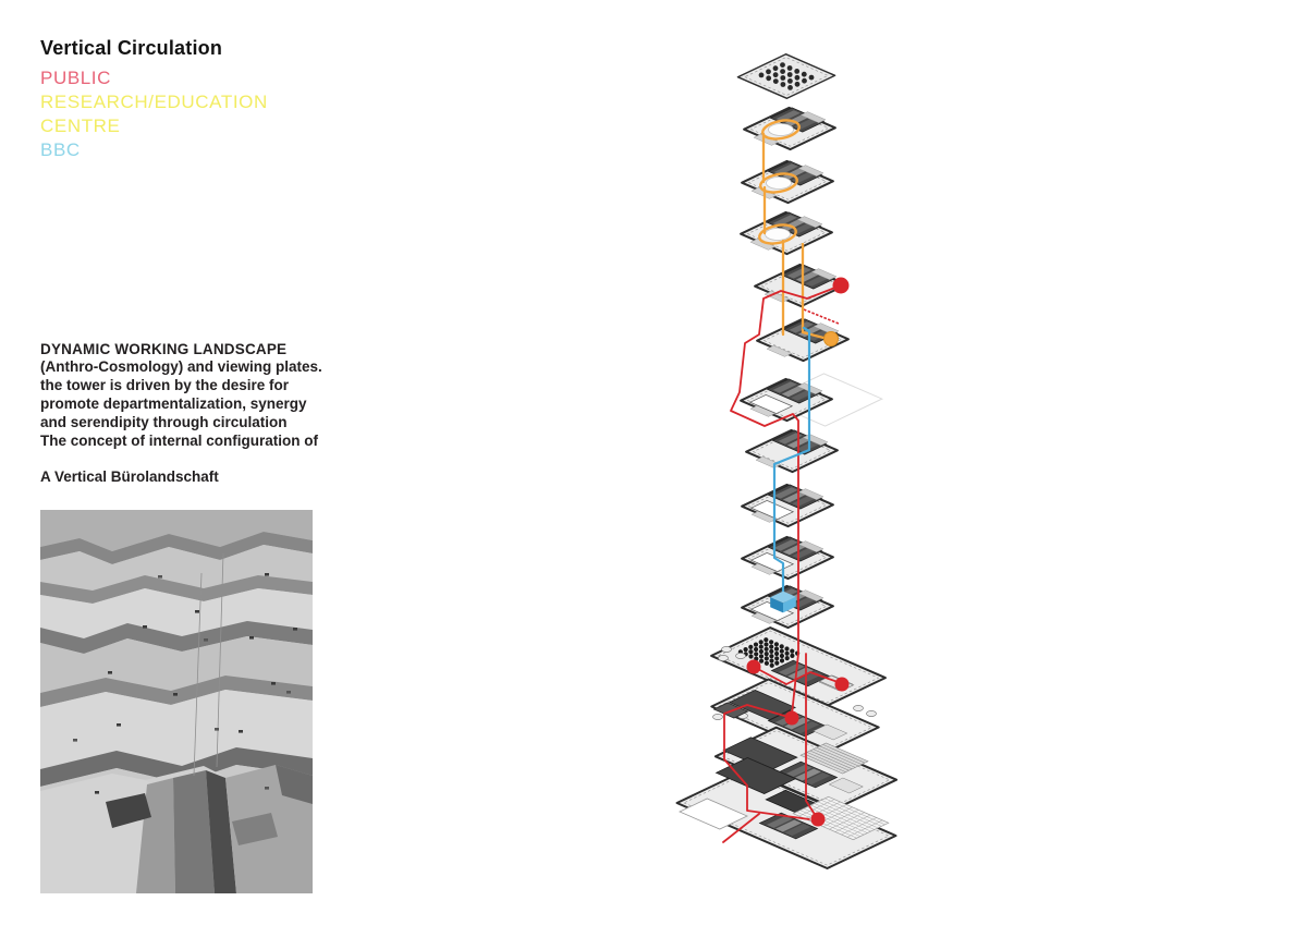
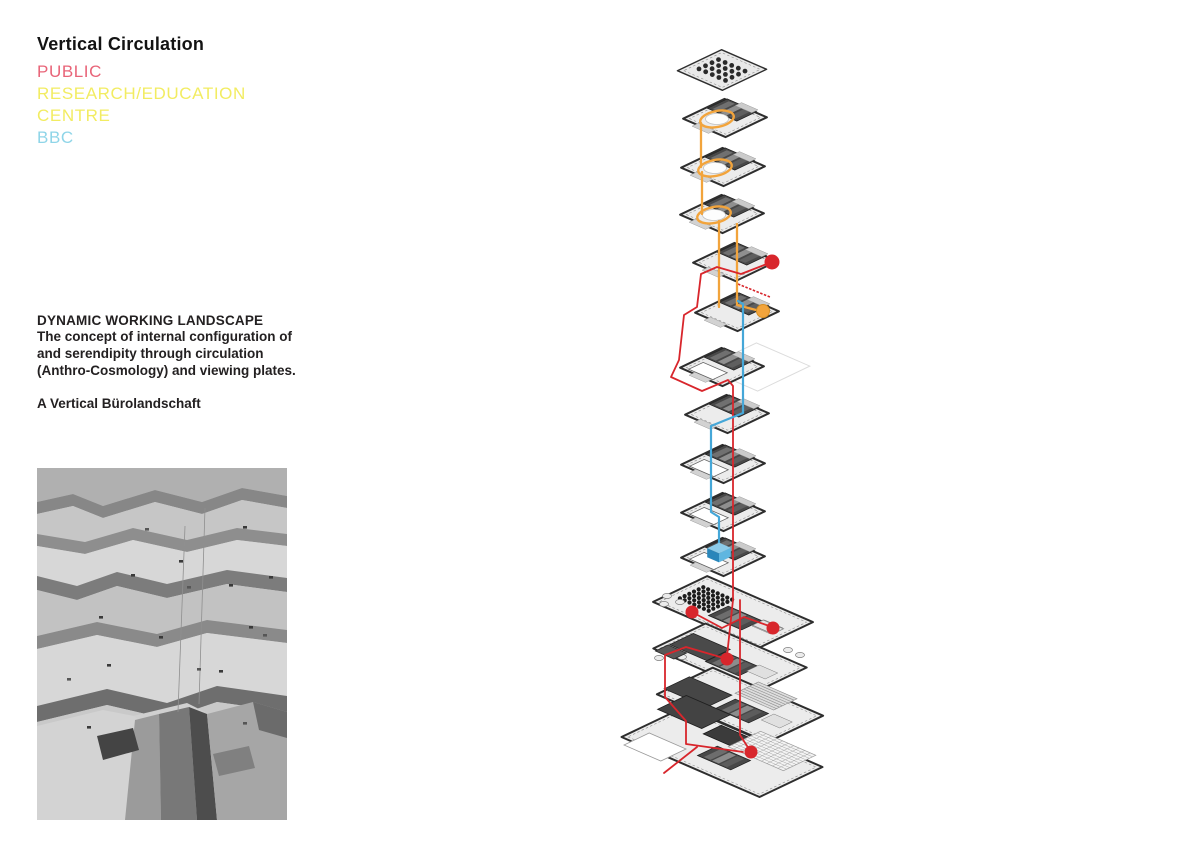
  Vertical Circulation
  PUBLIC
  RESEARCH/EDUCATION
  CENTRE
  BBC
  DYNAMIC WORKING LANDSCAPE
- (Anthro-Cosmology) and viewing plates.
+ The concept of internal configuration of
- the tower is driven by the desire for
- promote departmentalization, synergy
  and serendipity through circulation
- The concept of internal configuration of
+ (Anthro-Cosmology) and viewing plates.
  A Vertical Bürolandschaft
